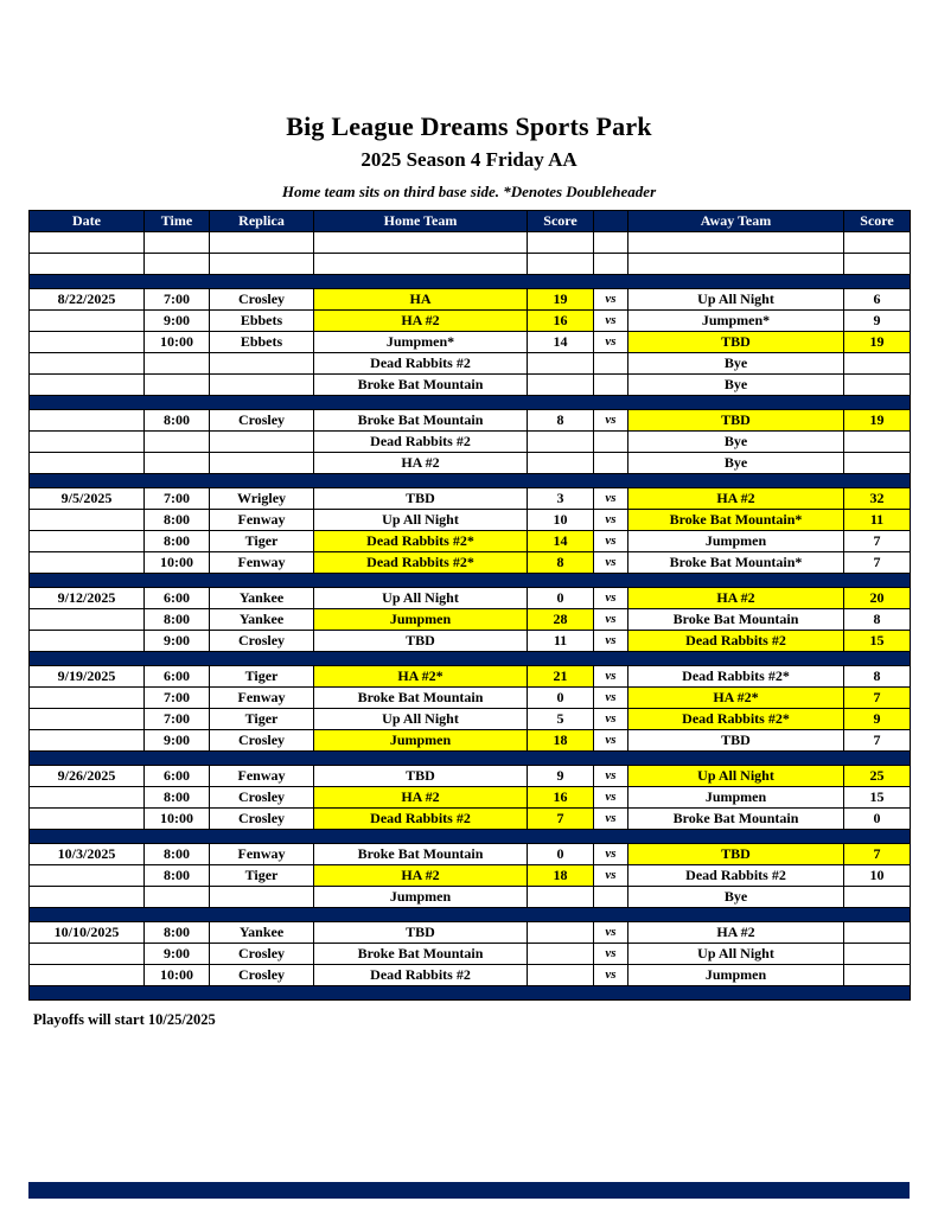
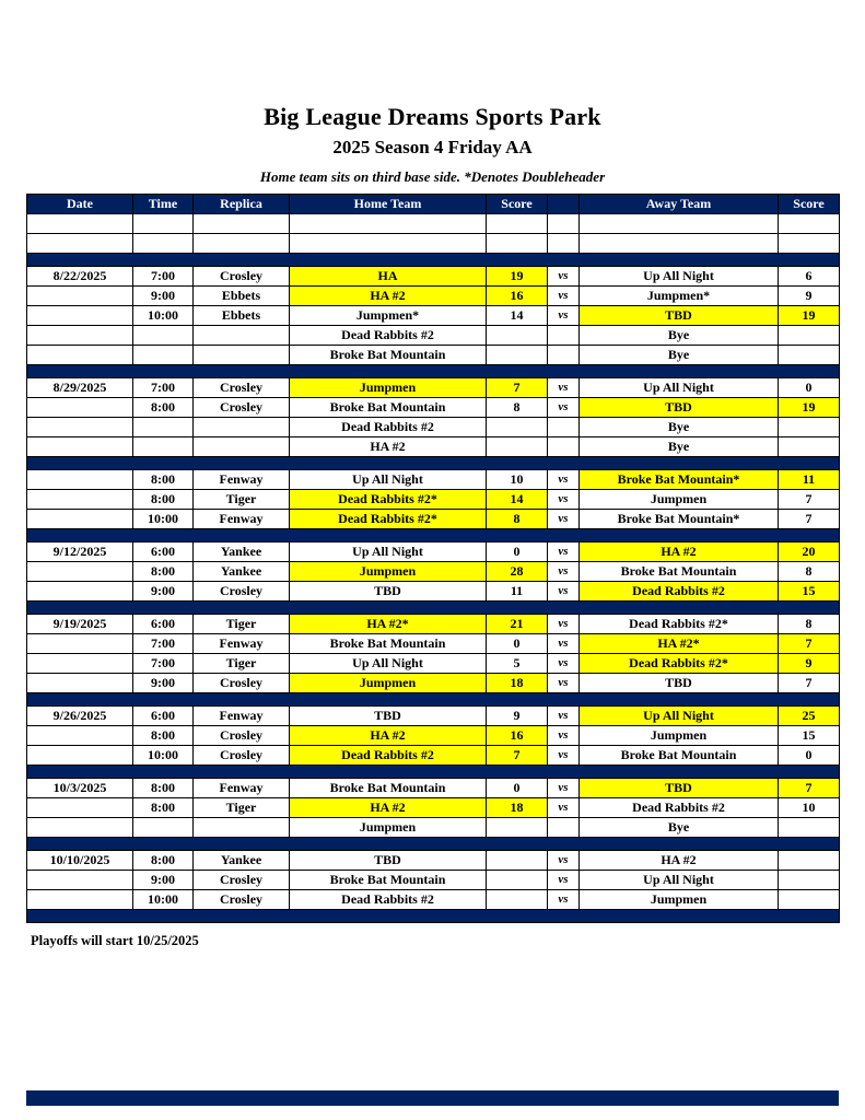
  Big League Dreams Sports Park
  2025 Season 4 Friday AA
  Home team sits on third base side. *Denotes Doubleheader
  Date	Time	Replica	Home Team	Score		Away Team	Score
  8/22/2025	7:00	Crosley	HA	19	vs	Up All Night	6
  	9:00	Ebbets	HA #2	16	vs	Jumpmen*	9
  	10:00	Ebbets	Jumpmen*	14	vs	TBD	19
  			Dead Rabbits #2			Bye
  			Broke Bat Mountain			Bye
+ 8/29/2025	7:00	Crosley	Jumpmen	7	vs	Up All Night	0
  	8:00	Crosley	Broke Bat Mountain	8	vs	TBD	19
  			Dead Rabbits #2			Bye
  			HA #2			Bye
- 9/5/2025	7:00	Wrigley	TBD	3	vs	HA #2	32
  	8:00	Fenway	Up All Night	10	vs	Broke Bat Mountain*	11
  	8:00	Tiger	Dead Rabbits #2*	14	vs	Jumpmen	7
  	10:00	Fenway	Dead Rabbits #2*	8	vs	Broke Bat Mountain*	7
  9/12/2025	6:00	Yankee	Up All Night	0	vs	HA #2	20
  	8:00	Yankee	Jumpmen	28	vs	Broke Bat Mountain	8
  	9:00	Crosley	TBD	11	vs	Dead Rabbits #2	15
  9/19/2025	6:00	Tiger	HA #2*	21	vs	Dead Rabbits #2*	8
  	7:00	Fenway	Broke Bat Mountain	0	vs	HA #2*	7
  	7:00	Tiger	Up All Night	5	vs	Dead Rabbits #2*	9
  	9:00	Crosley	Jumpmen	18	vs	TBD	7
  9/26/2025	6:00	Fenway	TBD	9	vs	Up All Night	25
  	8:00	Crosley	HA #2	16	vs	Jumpmen	15
  	10:00	Crosley	Dead Rabbits #2	7	vs	Broke Bat Mountain	0
  10/3/2025	8:00	Fenway	Broke Bat Mountain	0	vs	TBD	7
  	8:00	Tiger	HA #2	18	vs	Dead Rabbits #2	10
  			Jumpmen			Bye
  10/10/2025	8:00	Yankee	TBD		vs	HA #2
  	9:00	Crosley	Broke Bat Mountain		vs	Up All Night
  	10:00	Crosley	Dead Rabbits #2		vs	Jumpmen
  Playoffs will start 10/25/2025
